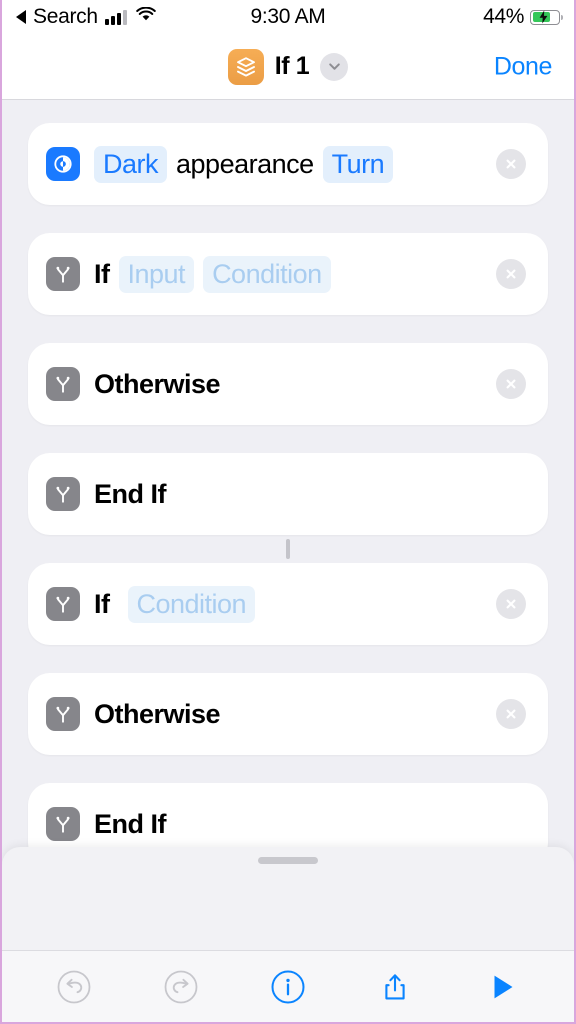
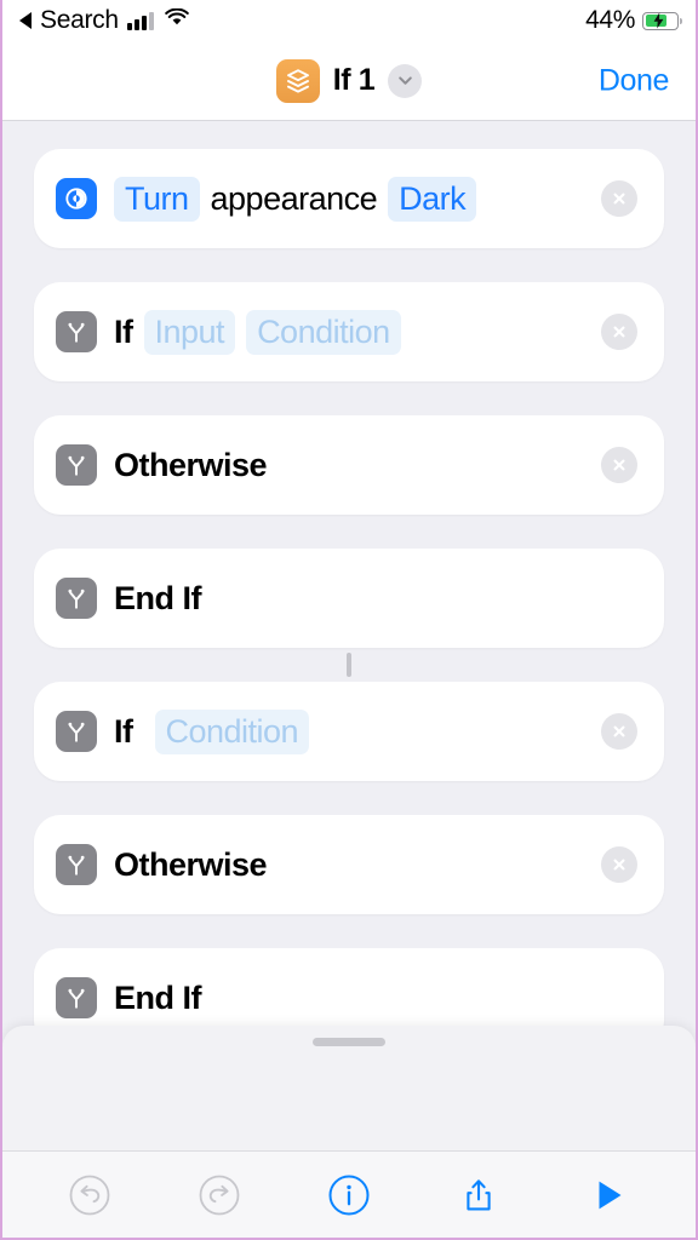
  Search
- 9:30 AM
  44%
  If 1
  Done
- Dark
+ Turn
  appearance
- Turn
+ Dark
  If
  Input
  Condition
  Otherwise
  End If
  If
  Condition
  Otherwise
  End If
